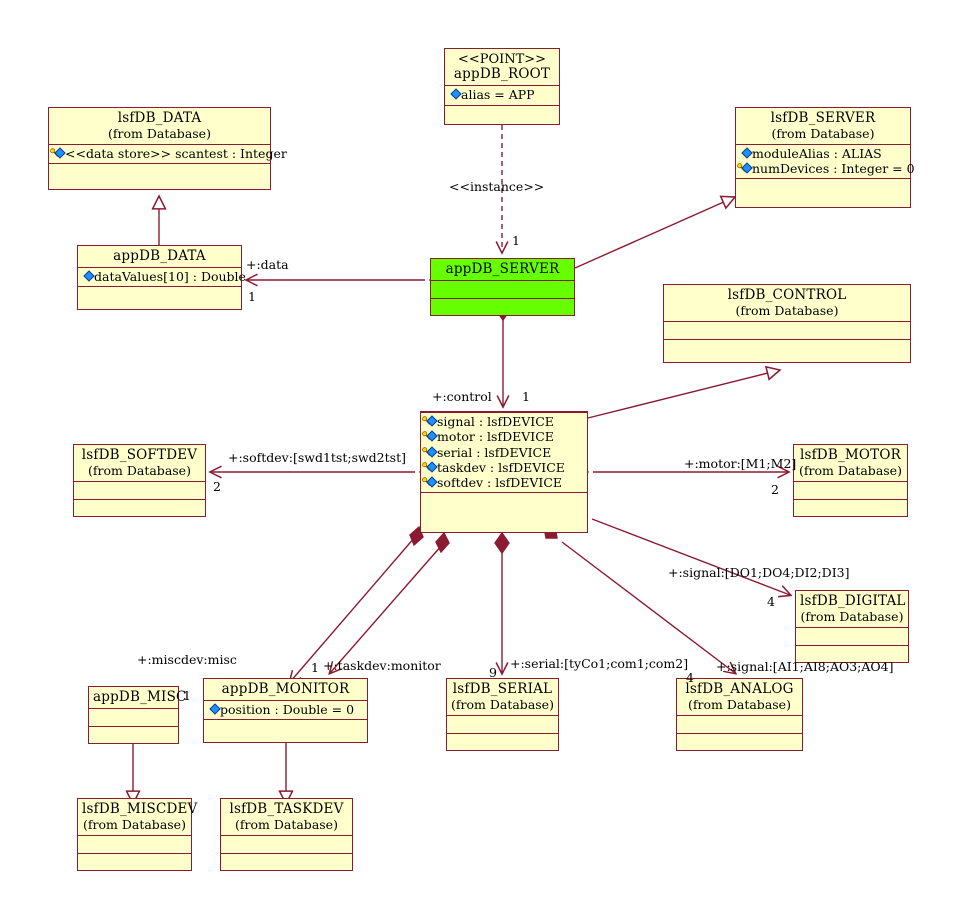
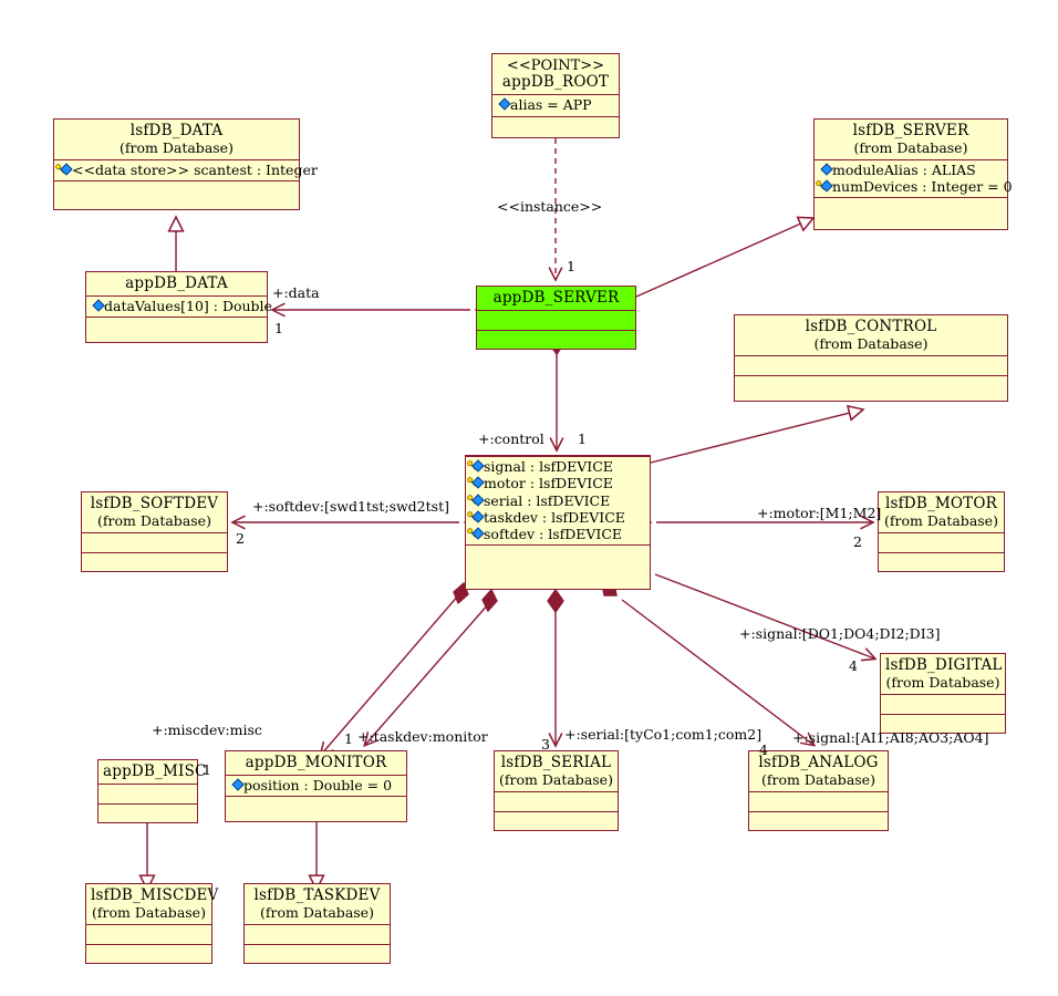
  <<POINT>>
  appDB_ROOT
  alias = APP
  lsfDB_DATA
  (from Database)
  <<data store>> scantest : Integer
  lsfDB_SERVER
  (from Database)
  moduleAlias : ALIAS
  numDevices : Integer = 0
  appDB_DATA
  dataValues[10] : Double
  appDB_SERVER
  lsfDB_CONTROL
  (from Database)
  signal : lsfDEVICE
  motor : lsfDEVICE
  serial : lsfDEVICE
  taskdev : lsfDEVICE
  softdev : lsfDEVICE
  lsfDB_SOFTDEV
  (from Database)
  lsfDB_MOTOR
  (from Database)
  lsfDB_DIGITAL
  (from Database)
  appDB_MISC
  appDB_MONITOR
  position : Double = 0
  lsfDB_SERIAL
  (from Database)
  lsfDB_ANALOG
  (from Database)
  lsfDB_MISCDEV
  (from Database)
  lsfDB_TASKDEV
  (from Database)
  <<instance>>
  +:data
  +:control
  +:softdev:[swd1tst;swd2tst]
  +:motor:[M1;M2]
  +:signal:[DO1;DO4;DI2;DI3]
  +:miscdev:misc
  +:taskdev:monitor
  +:serial:[tyCo1;com1;com2]
  +:signal:[AI1;AI8;AO3;AO4]
  1
  1
  1
  2
  2
  4
  1
  1
- 9
+ 3
  4
